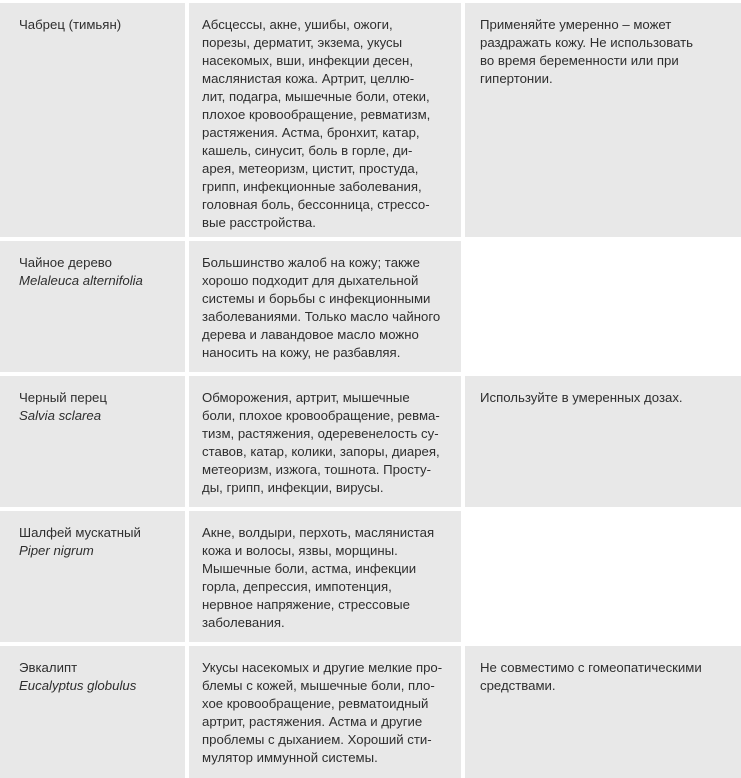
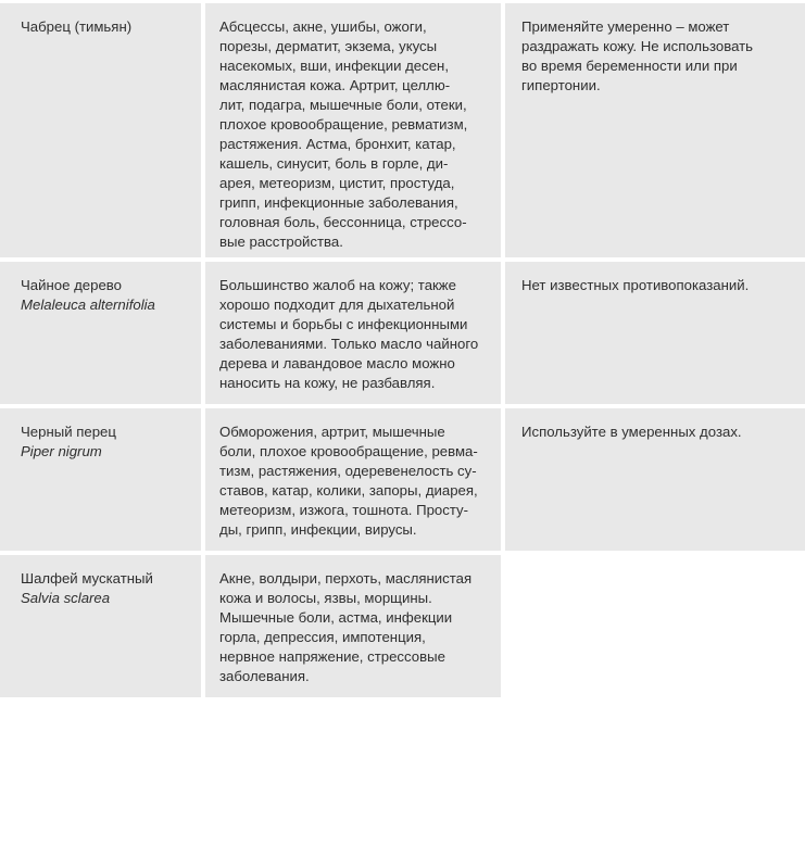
  Чабрец (тимьян)
  Абсцессы, акне, ушибы, ожоги,
  порезы, дерматит, экзема, укусы
  насекомых, вши, инфекции десен,
  маслянистая кожа. Артрит, целлю-
  лит, подагра, мышечные боли, отеки,
  плохое кровообращение, ревматизм,
  растяжения. Астма, бронхит, катар,
  кашель, синусит, боль в горле, ди-
  арея, метеоризм, цистит, простуда,
  грипп, инфекционные заболевания,
  головная боль, бессонница, стрессо-
  вые расстройства.
  Применяйте умеренно – может
  раздражать кожу. Не использовать
  во время беременности или при
  гипертонии.
  Чайное дерево
  Melaleuca alternifolia
  Большинство жалоб на кожу; также
  хорошо подходит для дыхательной
  системы и борьбы с инфекционными
  заболеваниями. Только масло чайного
  дерева и лавандовое масло можно
  наносить на кожу, не разбавляя.
+ Нет известных противопоказаний.
  Черный перец
- Salvia sclarea
+ Piper nigrum
  Обморожения, артрит, мышечные
  боли, плохое кровообращение, ревма-
  тизм, растяжения, одеревенелость су-
  ставов, катар, колики, запоры, диарея,
  метеоризм, изжога, тошнота. Просту-
  ды, грипп, инфекции, вирусы.
  Используйте в умеренных дозах.
  Шалфей мускатный
- Piper nigrum
+ Salvia sclarea
  Акне, волдыри, перхоть, маслянистая
  кожа и волосы, язвы, морщины.
  Мышечные боли, астма, инфекции
  горла, депрессия, импотенция,
  нервное напряжение, стрессовые
  заболевания.
- Эвкалипт
- Eucalyptus globulus
- Укусы насекомых и другие мелкие про-
- блемы с кожей, мышечные боли, пло-
- хое кровообращение, ревматоидный
- артрит, растяжения. Астма и другие
- проблемы с дыханием. Хороший сти-
- мулятор иммунной системы.
- Не совместимо с гомеопатическими
- средствами.
